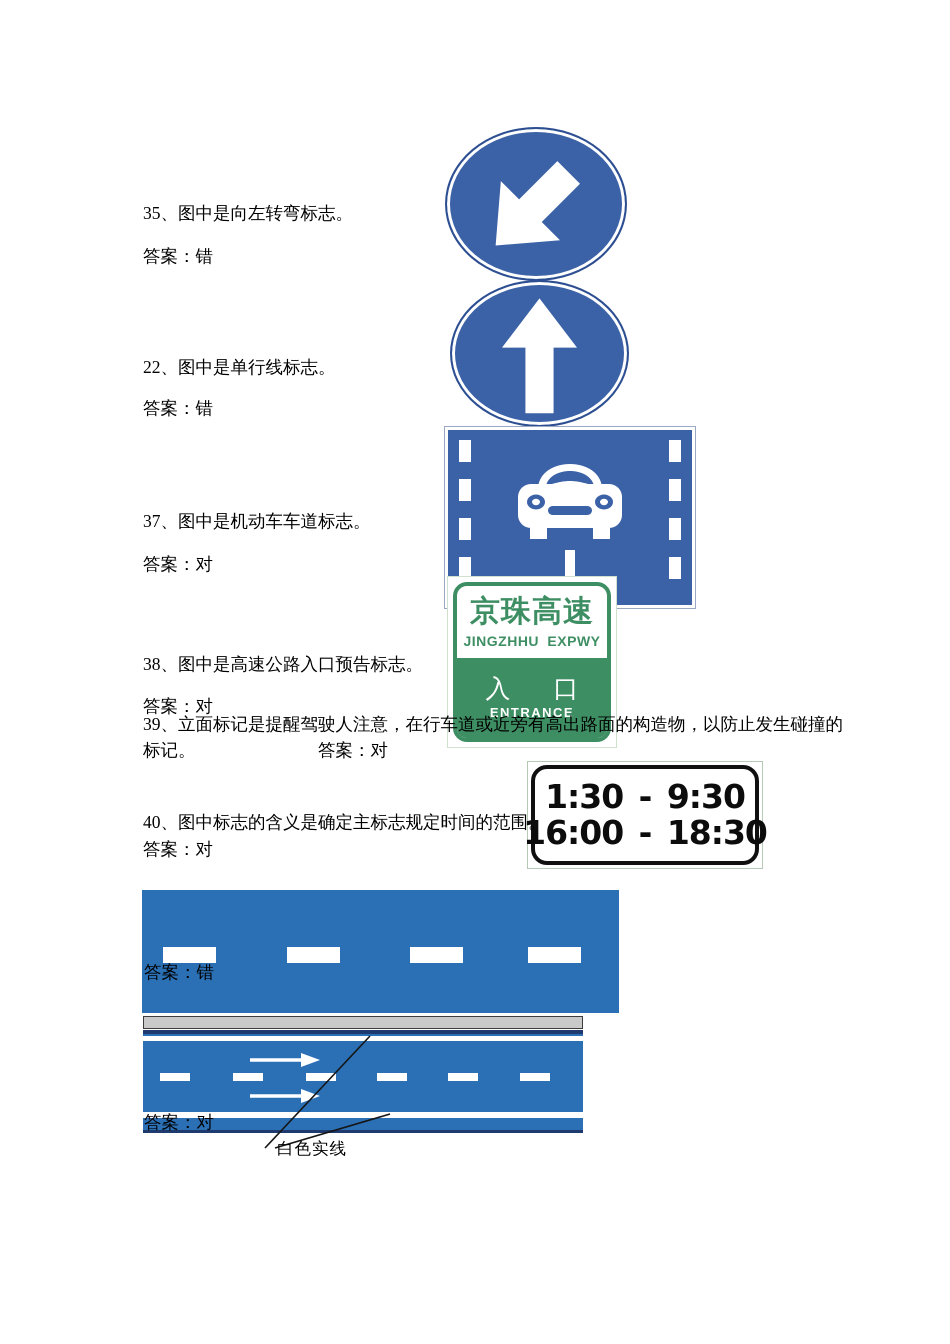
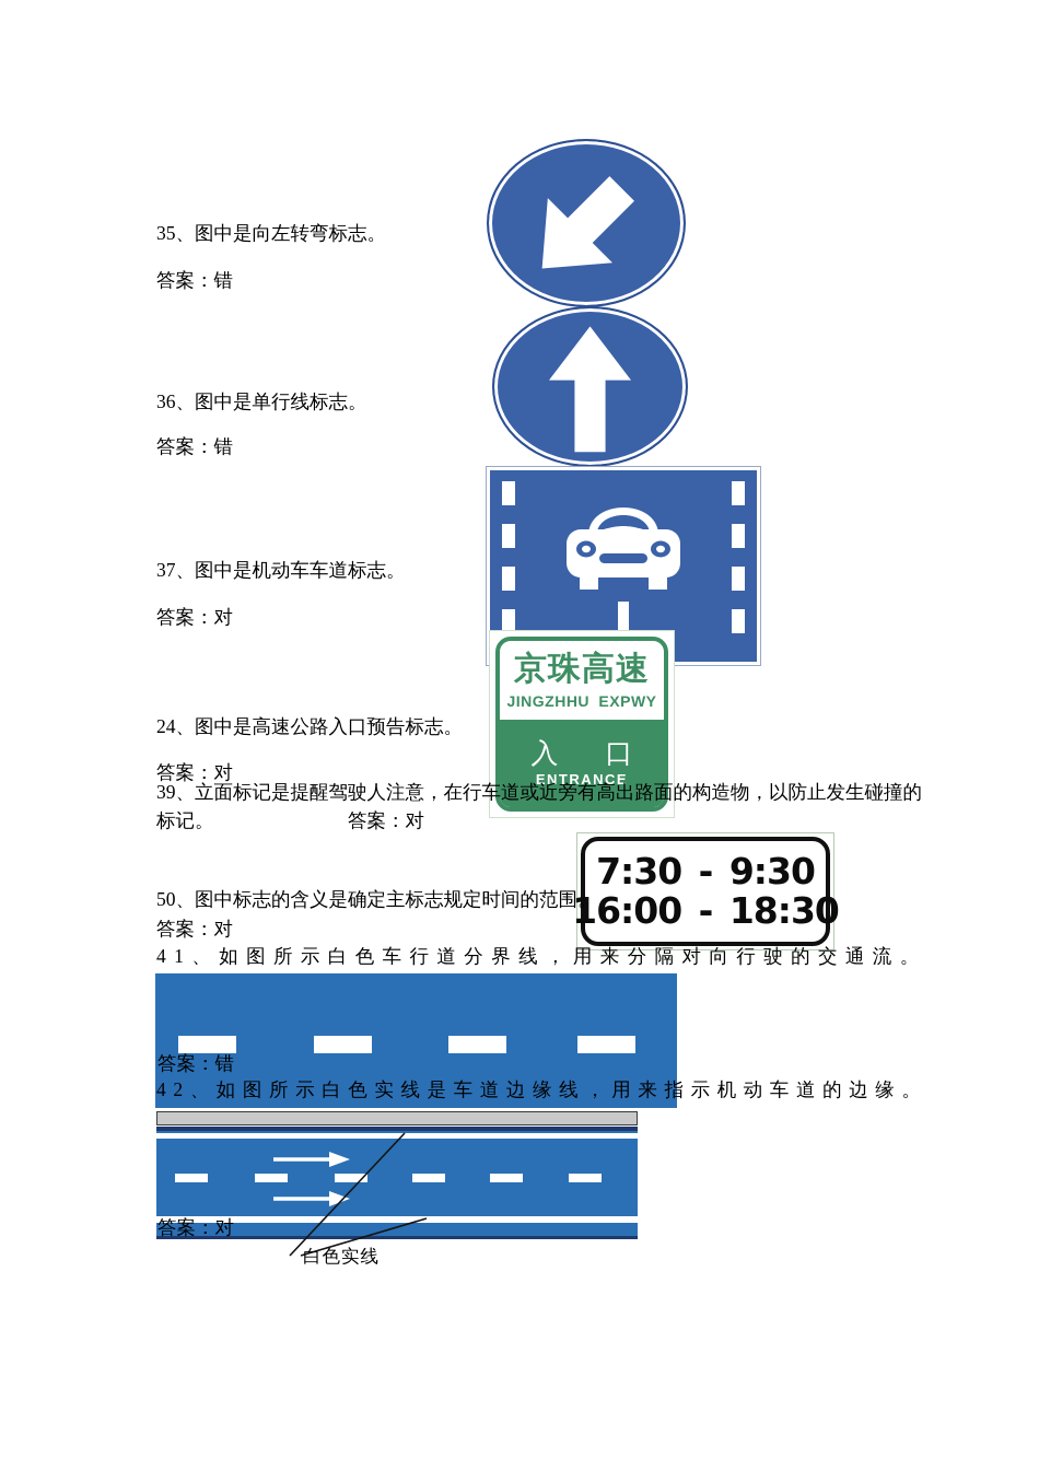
  京珠高速
  JINGZHHU EXPWY
  入 口
  ENTRANCE
- 1:30 - 9:30
+ 7:30 - 9:30
  16:00 - 18:30
  35、图中是向左转弯标志。
  答案：错
- 22、图中是单行线标志。
+ 36、图中是单行线标志。
  答案：错
  37、图中是机动车车道标志。
  答案：对
- 38、图中是高速公路入口预告标志。
+ 24、图中是高速公路入口预告标志。
  答案：对
  39、立面标记是提醒驾驶人注意，在行车道或近旁有高出路面的构造物，以防止发生碰撞的
  标记。
  答案：对
- 40、图中标志的含义是确定主标志规定时间的范围。
+ 50、图中标志的含义是确定主标志规定时间的范围。
  答案：对
+ 41、如图所示白色车行道分界线，用来分隔对向行驶的交通流。
  答案：错
+ 42、如图所示白色实线是车道边缘线，用来指示机动车道的边缘。
  答案：对
  白色实线
